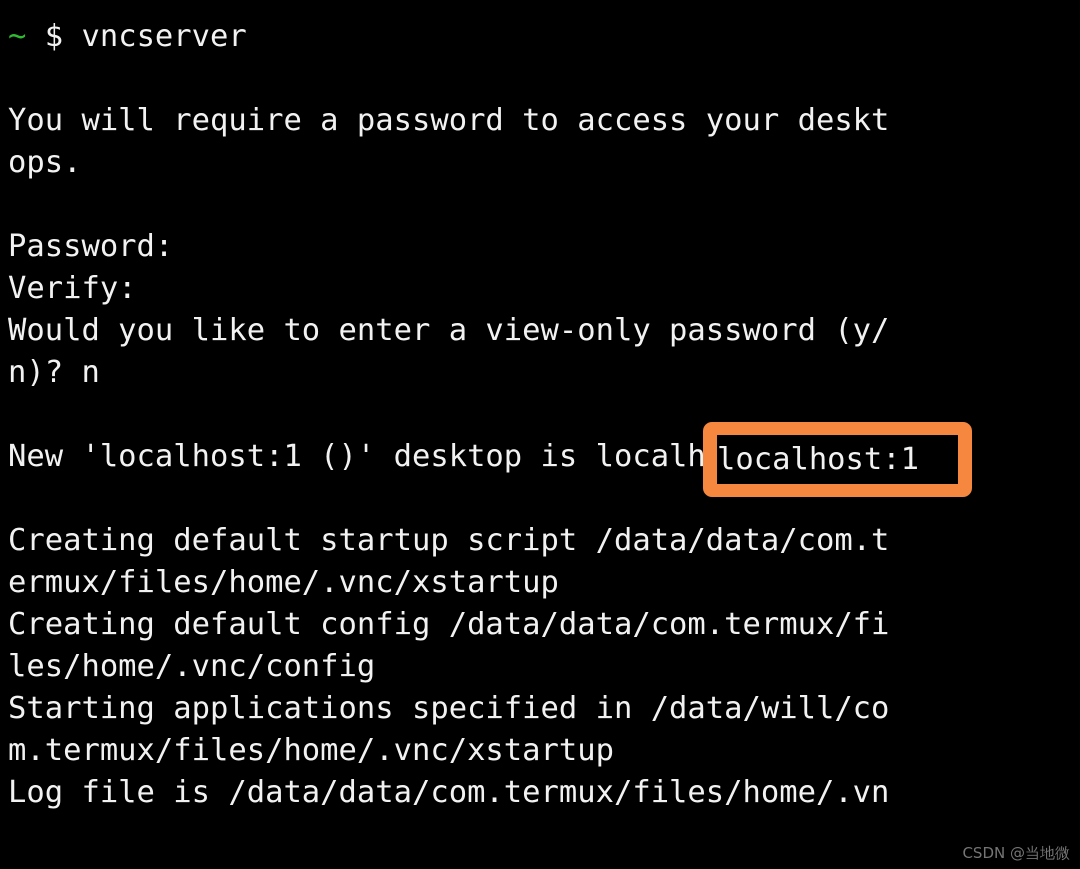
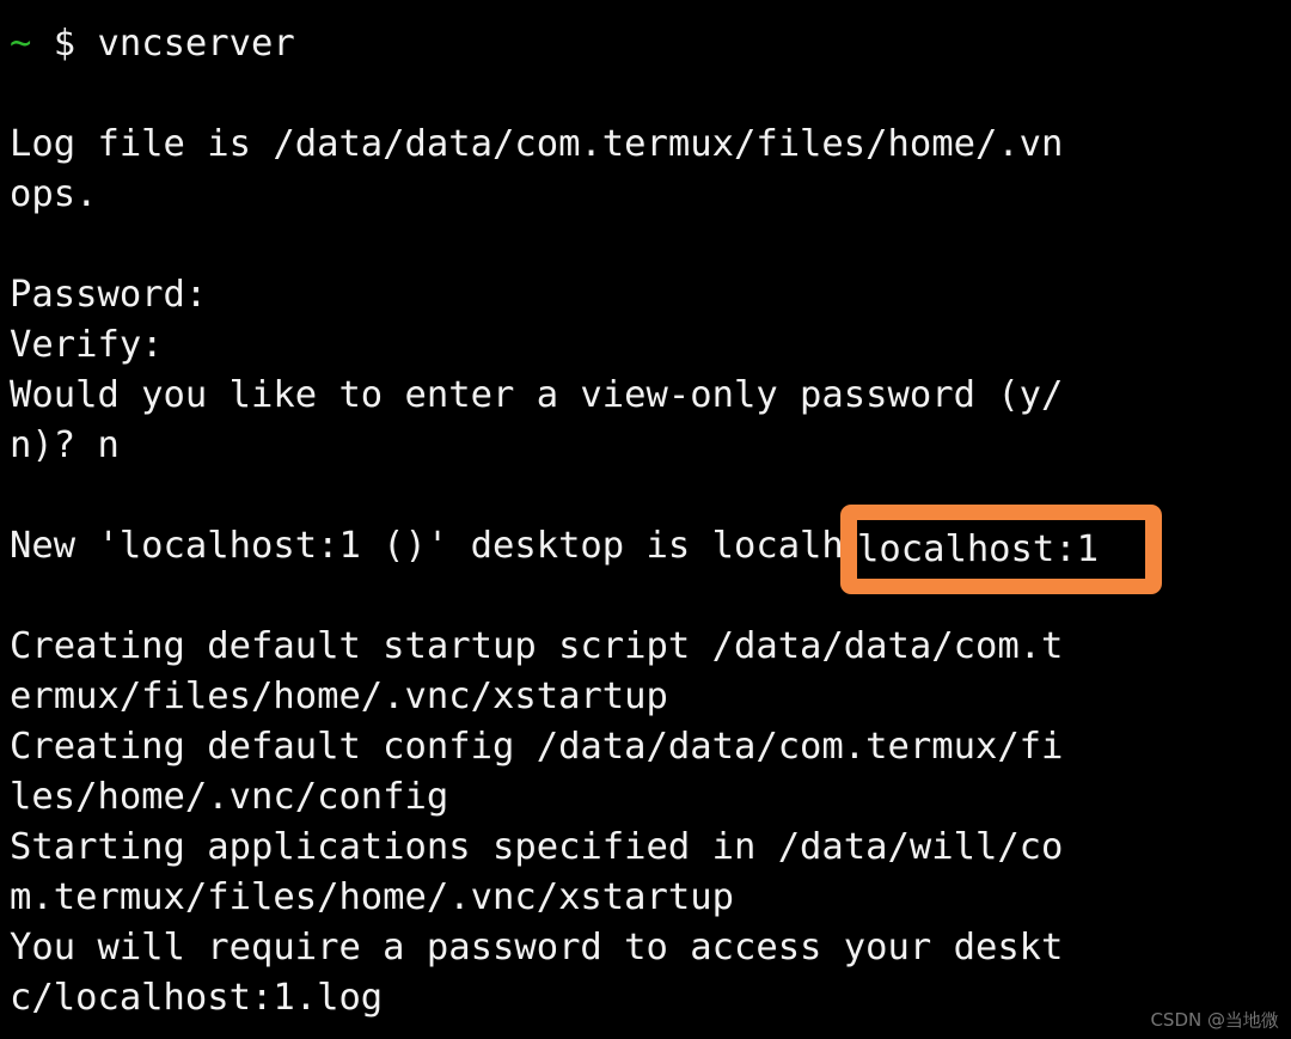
  ~ $ vncserver
- You will require a password to access your deskt
+ Log file is /data/data/com.termux/files/home/.vn
  ops.
  Password:
  Verify:
  Would you like to enter a view-only password (y/
  n)? n
  New 'localhost:1 ()' desktop is localh
  Creating default startup script /data/data/com.t
  ermux/files/home/.vnc/xstartup
  Creating default config /data/data/com.termux/fi
  les/home/.vnc/config
  Starting applications specified in /data/will/co
  m.termux/files/home/.vnc/xstartup
- Log file is /data/data/com.termux/files/home/.vn
+ You will require a password to access your deskt
+ c/localhost:1.log
  localhost:1
  CSDN @当地微
